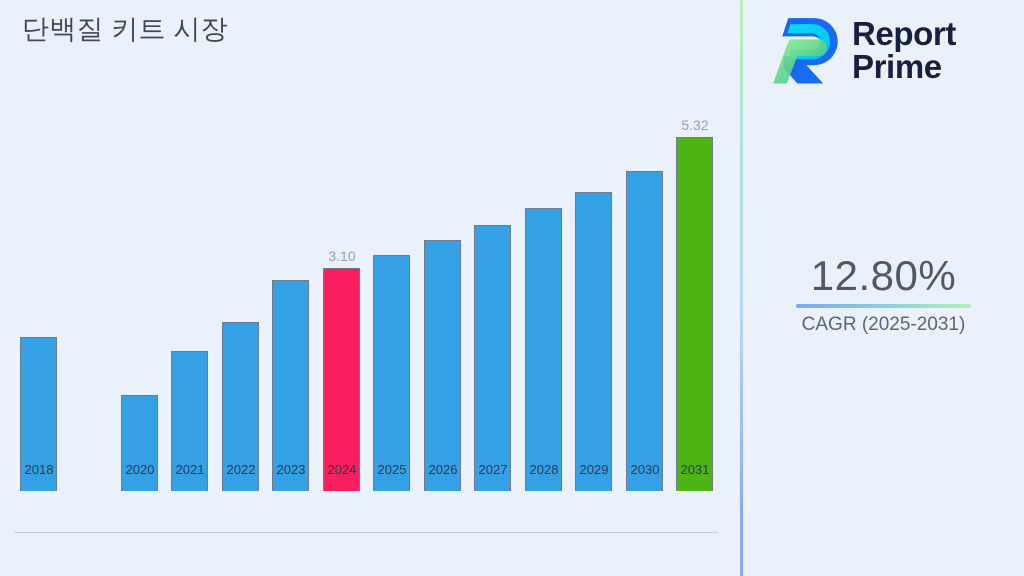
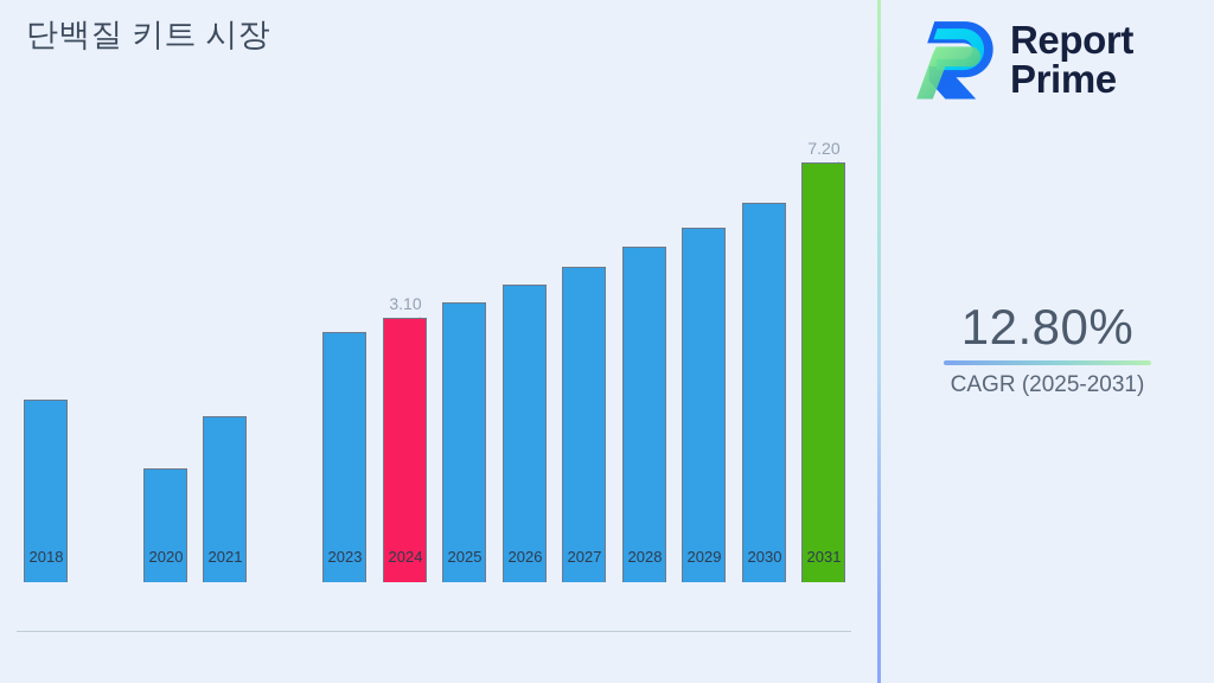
  단백질 키트 시장
  2018
  2020
  2021
- 2022
  2023
  3.10
  2024
  2025
  2026
  2027
  2028
  2029
  2030
- 5.32
+ 7.20
  2031
  Report
  Prime
  12.80%
  CAGR (2025-2031)
